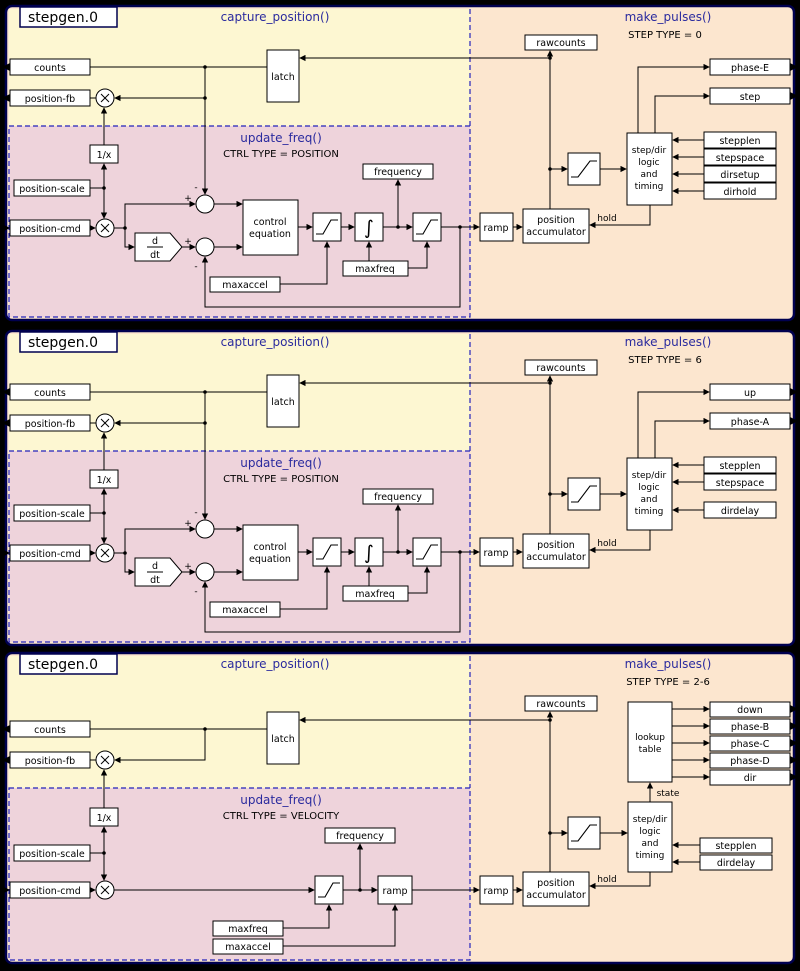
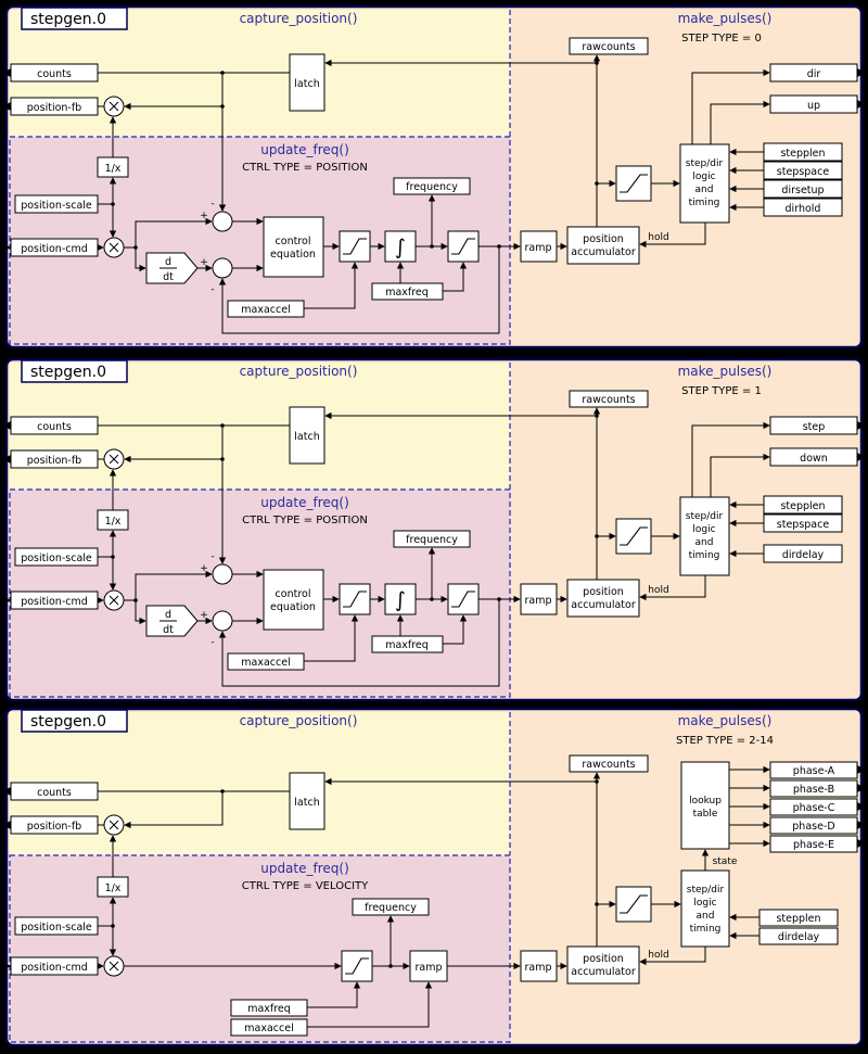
  stepgen.0
  capture_position()
  make_pulses()
  STEP TYPE = 0
  update_freq()
  CTRL TYPE = POSITION
  counts
  position-fb
  position-scale
  position-cmd
- phase-E
+ dir
- step
+ up
  stepplen
  stepspace
  dirsetup
  dirhold
  rawcounts
  latch
  1/x
  d
  dt
  +
  -
  +
  -
  control
  equation
  ∫
  frequency
  maxfreq
  maxaccel
  ramp
  position
  accumulator
  hold
  step/dir
  logic
  and
  timing
  stepgen.0
  capture_position()
  make_pulses()
- STEP TYPE = 6
+ STEP TYPE = 1
  update_freq()
  CTRL TYPE = POSITION
  counts
  position-fb
  position-scale
  position-cmd
- up
+ step
- phase-A
+ down
  stepplen
  stepspace
  dirdelay
  rawcounts
  latch
  1/x
  d
  dt
  +
  -
  +
  -
  control
  equation
  ∫
  frequency
  maxfreq
  maxaccel
  ramp
  position
  accumulator
  hold
  step/dir
  logic
  and
  timing
  stepgen.0
  capture_position()
  make_pulses()
- STEP TYPE = 2-6
+ STEP TYPE = 2-14
  update_freq()
  CTRL TYPE = VELOCITY
  counts
  position-fb
  position-scale
  position-cmd
- down
+ phase-A
  phase-B
  phase-C
  phase-D
- dir
+ phase-E
  rawcounts
  latch
  1/x
  frequency
  ramp
  maxfreq
  maxaccel
  ramp
  position
  accumulator
  hold
  step/dir
  logic
  and
  timing
  state
  lookup
  table
  stepplen
  dirdelay
